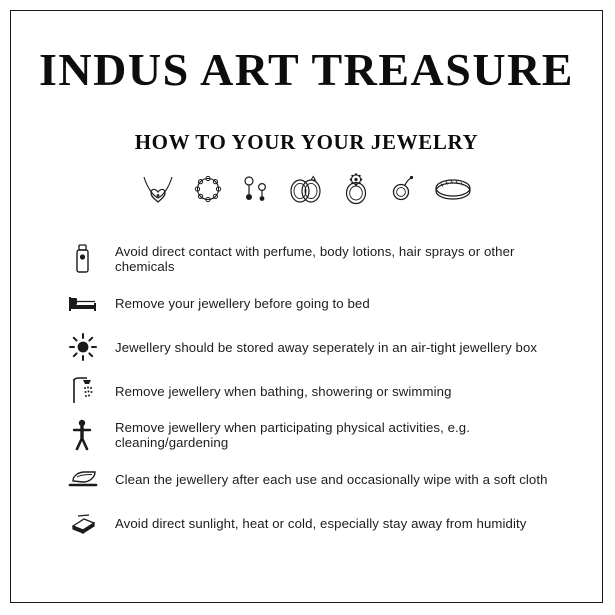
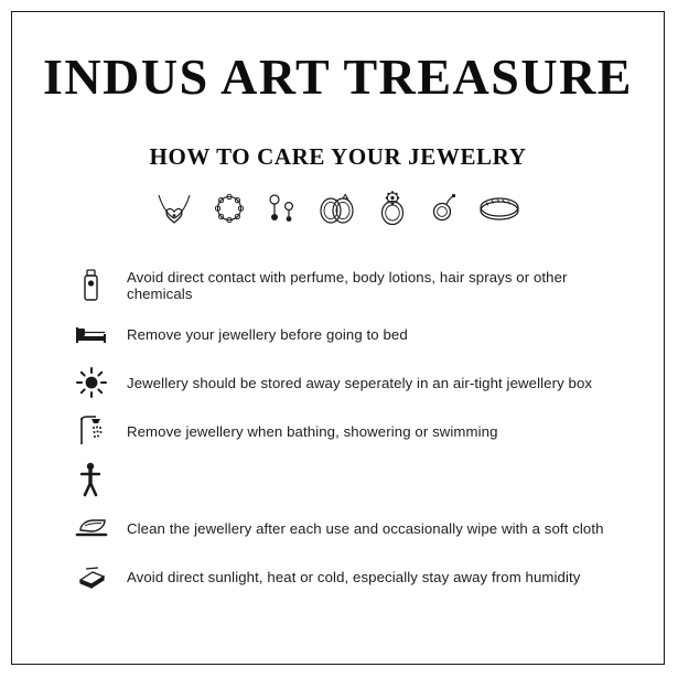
  INDUS ART TREASURE
- HOW TO YOUR YOUR JEWELRY
+ HOW TO CARE YOUR JEWELRY
  Avoid direct contact with perfume, body lotions, hair sprays or other chemicals
  Remove your jewellery before going to bed
  Jewellery should be stored away seperately in an air-tight jewellery box
  Remove jewellery when bathing, showering or swimming
- Remove jewellery when participating physical activities, e.g. cleaning/gardening
  Clean the jewellery after each use and occasionally wipe with a soft cloth
  Avoid direct sunlight, heat or cold, especially stay away from humidity
